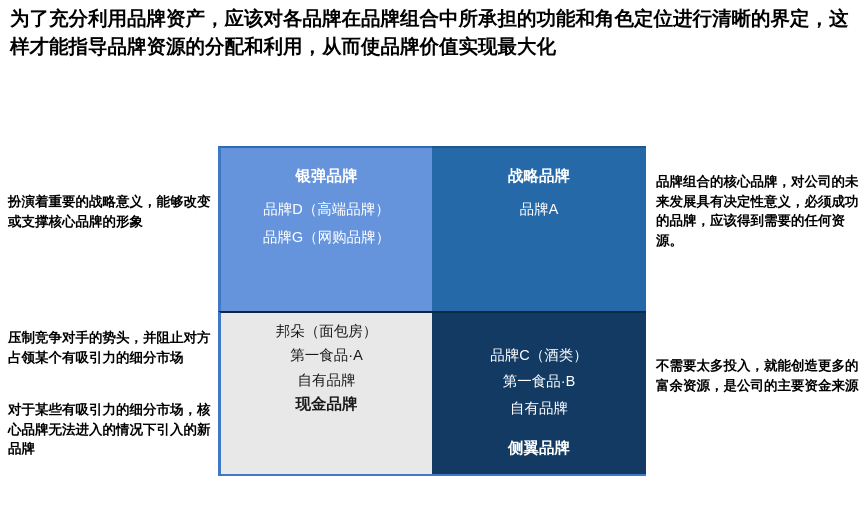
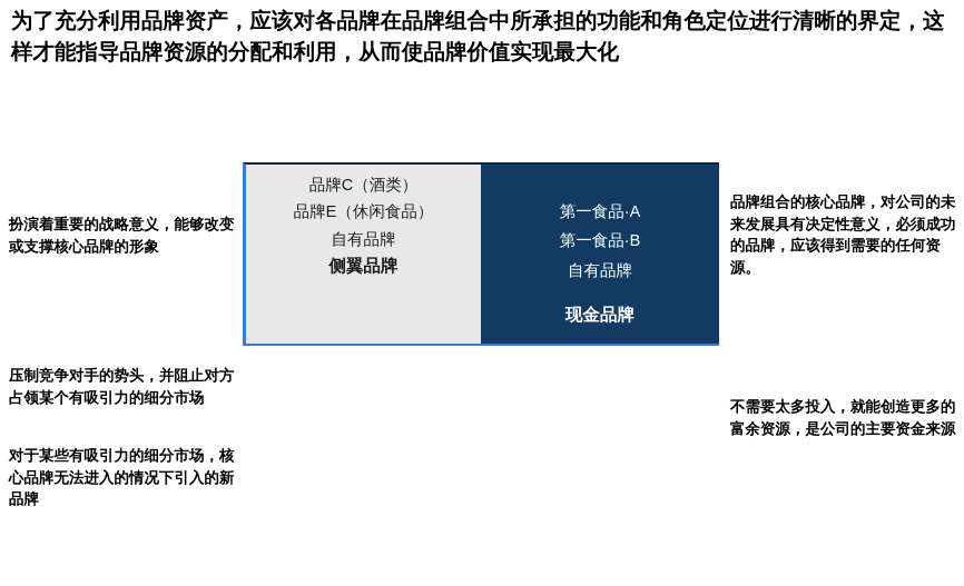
  为了充分利用品牌资产，应该对各品牌在品牌组合中所承担的功能和角色定位进行清晰的界定，这样才能指导品牌资源的分配和利用，从而使品牌价值实现最大化
- 银弹品牌
- 品牌D（高端品牌）
- 品牌G（网购品牌）
- 战略品牌
- 品牌A
- 邦朵（面包房）
- 第一食品·A
+ 品牌C（酒类）
+ 品牌E（休闲食品）
  自有品牌
- 现金品牌
+ 侧翼品牌
- 品牌C（酒类）
+ 第一食品·A
  第一食品·B
  自有品牌
- 侧翼品牌
+ 现金品牌
  扮演着重要的战略意义，能够改变或支撑核心品牌的形象
  压制竞争对手的势头，并阻止对方占领某个有吸引力的细分市场
  对于某些有吸引力的细分市场，核心品牌无法进入的情况下引入的新品牌
  品牌组合的核心品牌，对公司的未来发展具有决定性意义，必须成功的品牌，应该得到需要的任何资源。
  不需要太多投入，就能创造更多的富余资源，是公司的主要资金来源
